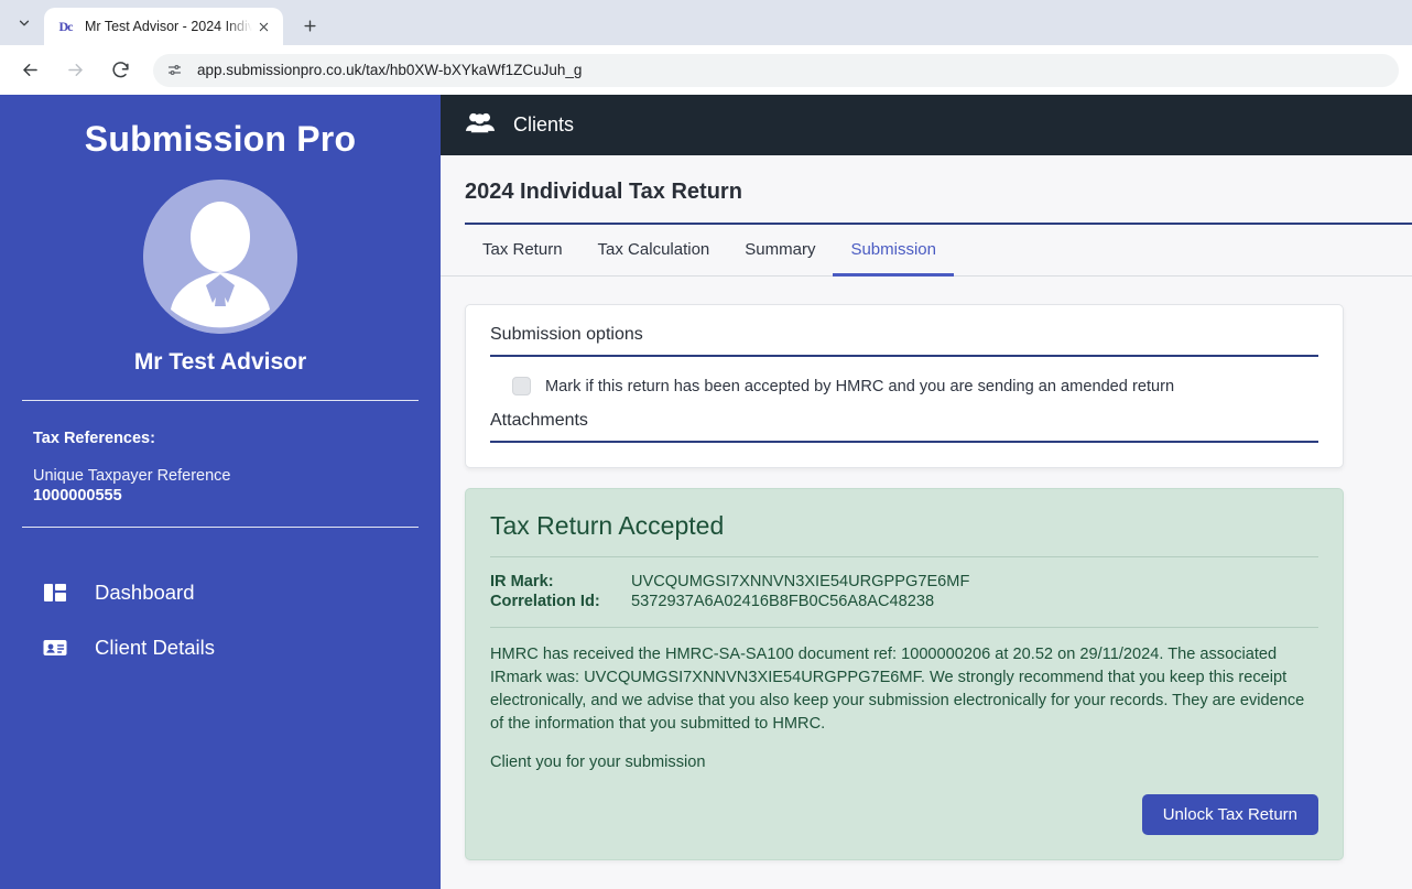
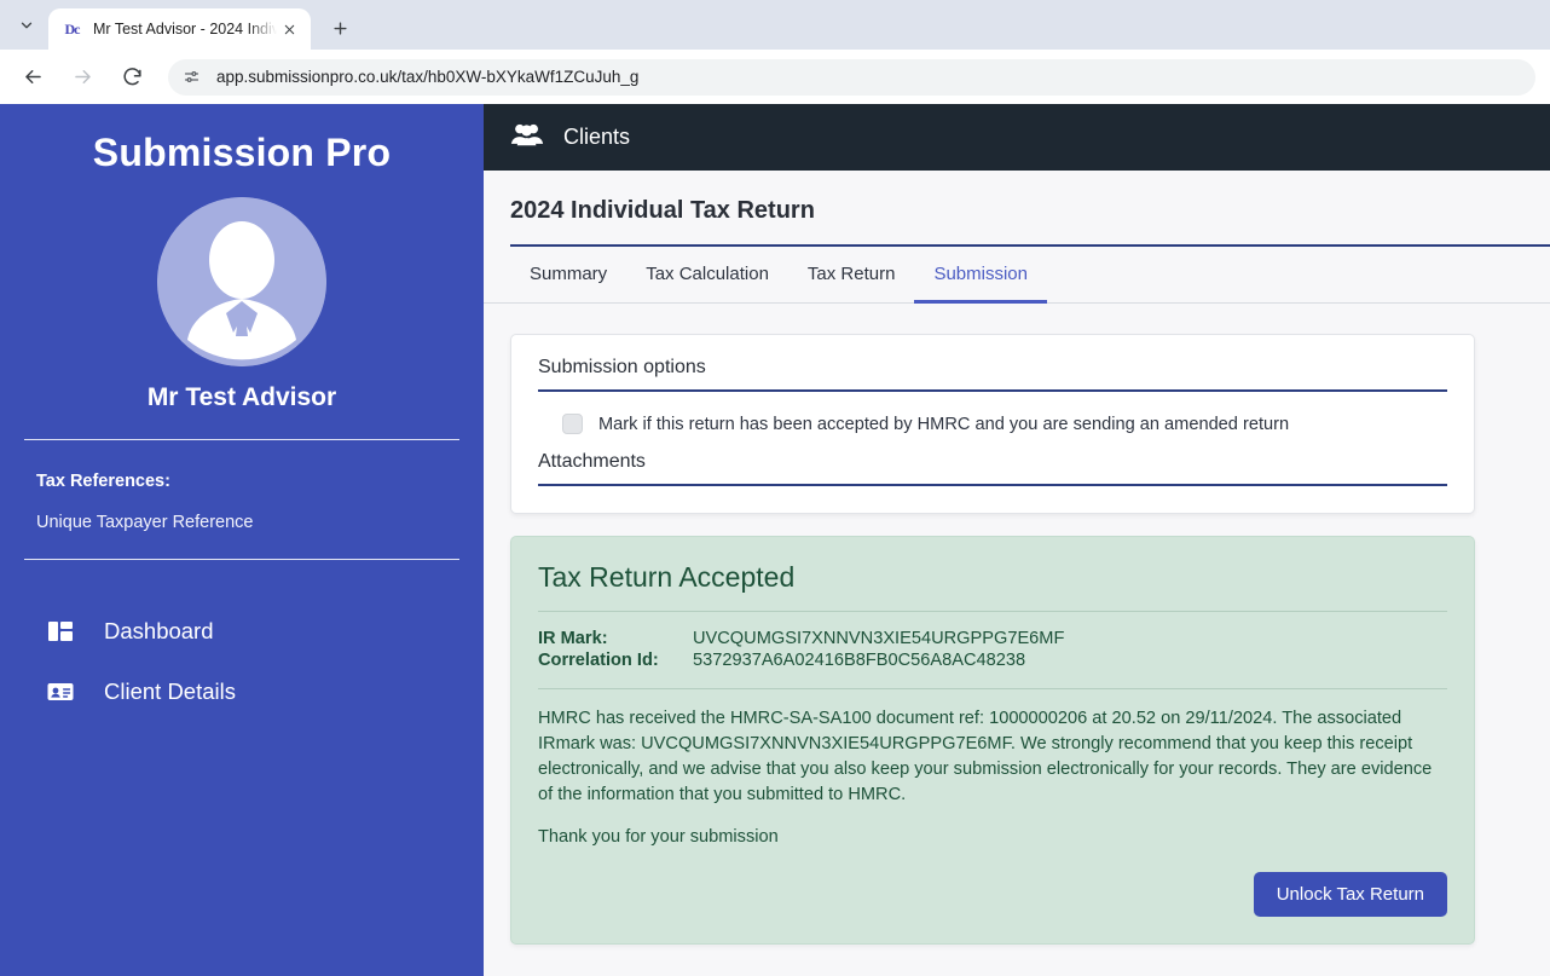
  Dc
  Mr Test Advisor - 2024 Indiv
  app.submissionpro.co.uk/tax/hb0XW-bXYkaWf1ZCuJuh_g
  Submission Pro
  Mr Test Advisor
  Tax References:
  Unique Taxpayer Reference
- 1000000555
  Dashboard
  Client Details
  Clients
  2024 Individual Tax Return
- Tax Return
+ Summary
  Tax Calculation
- Summary
+ Tax Return
  Submission
  Submission options
  Mark if this return has been accepted by HMRC and you are sending an amended return
  Attachments
  Tax Return Accepted
  IR Mark:	UVCQUMGSI7XNNVN3XIE54URGPPG7E6MF
  Correlation Id:	5372937A6A02416B8FB0C56A8AC48238
  HMRC has received the HMRC-SA-SA100 document ref: 1000000206 at 20.52 on 29/11/2024. The associated IRmark was: UVCQUMGSI7XNNVN3XIE54URGPPG7E6MF. We strongly recommend that you keep this receipt electronically, and we advise that you also keep your submission electronically for your records. They are evidence of the information that you submitted to HMRC.
- Client you for your submission
+ Thank you for your submission
  Unlock Tax Return
